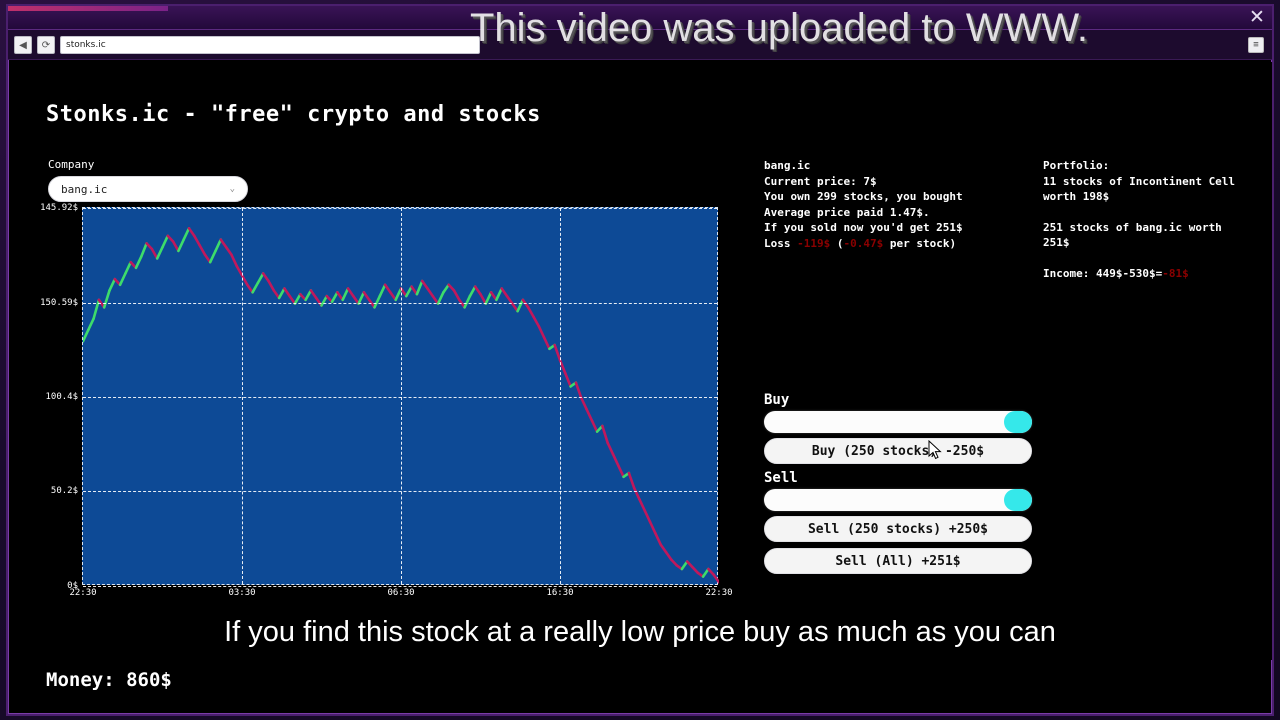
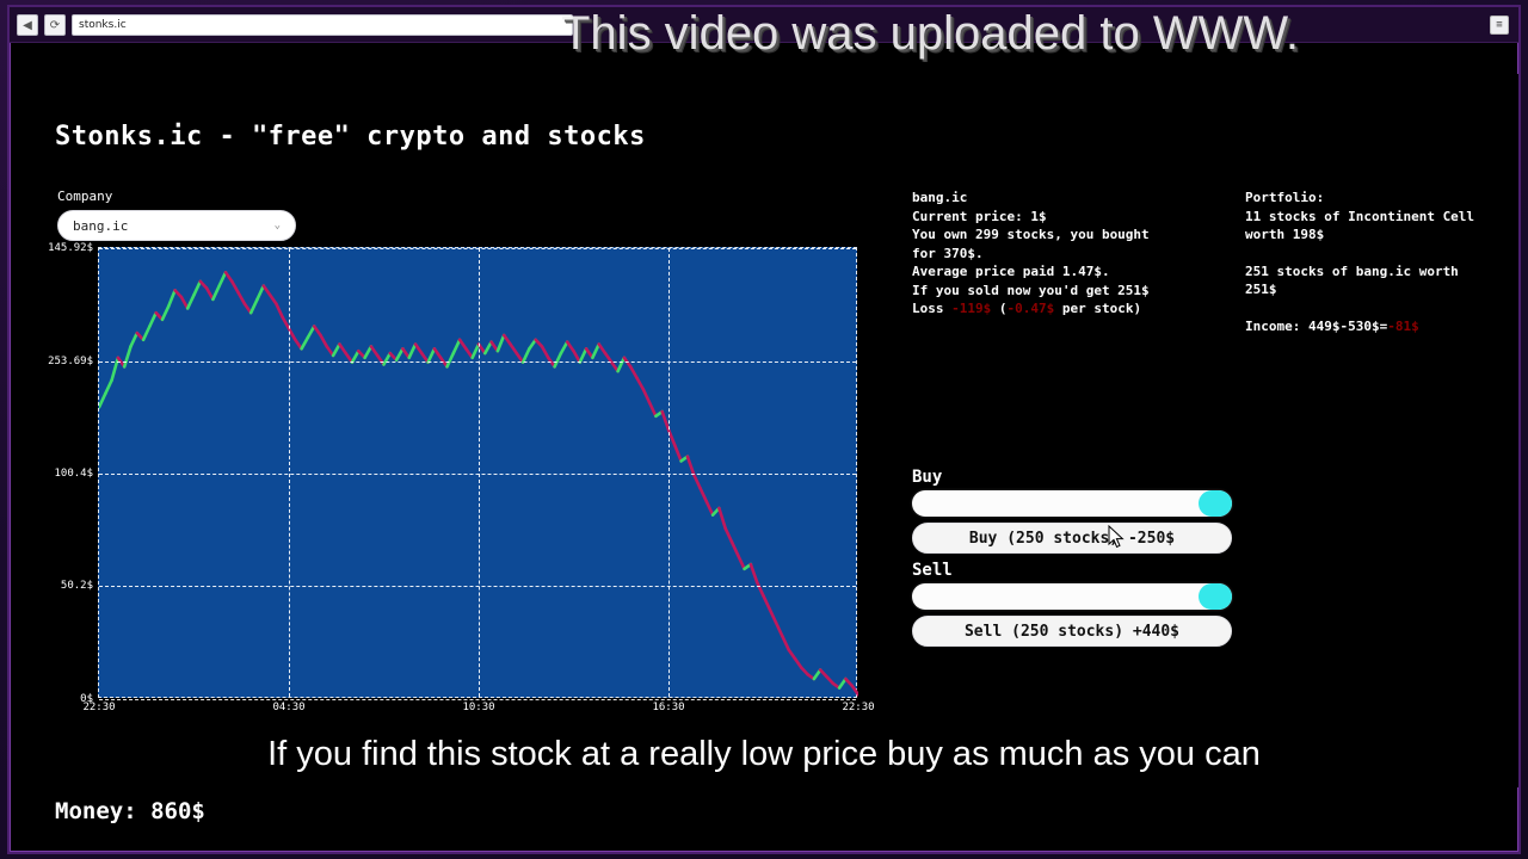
- ✕
  ◀
  ⟳
  stonks.ic
  ≡
  Stonks.ic - "free" crypto and stocks
  Company
  bang.ic
  ⌄
  145.92$
- 150.59$
+ 253.69$
  100.4$
  50.2$
  0$
  22:30
- 03:30
+ 04:30
- 06:30
+ 10:30
  16:30
  22:30
  bang.ic
- Current price: 7$
+ Current price: 1$
  You own 299 stocks, you bought
+ for 370$.
  Average price paid 1.47$.
  If you sold now you'd get 251$
  Loss -119$ (-0.47$ per stock)
  Portfolio:
  11 stocks of Incontinent Cell
  worth 198$
  251 stocks of bang.ic worth
  251$
  Income: 449$-530$=-81$
  Buy
  Buy (250 stocks -250$
  Sell
- Sell (250 stocks) +250$
+ Sell (250 stocks) +440$
- Sell (All) +251$
  Money: 860$
  If you find this stock at a really low price buy as much as you can
  This video was uploaded to WWW.
